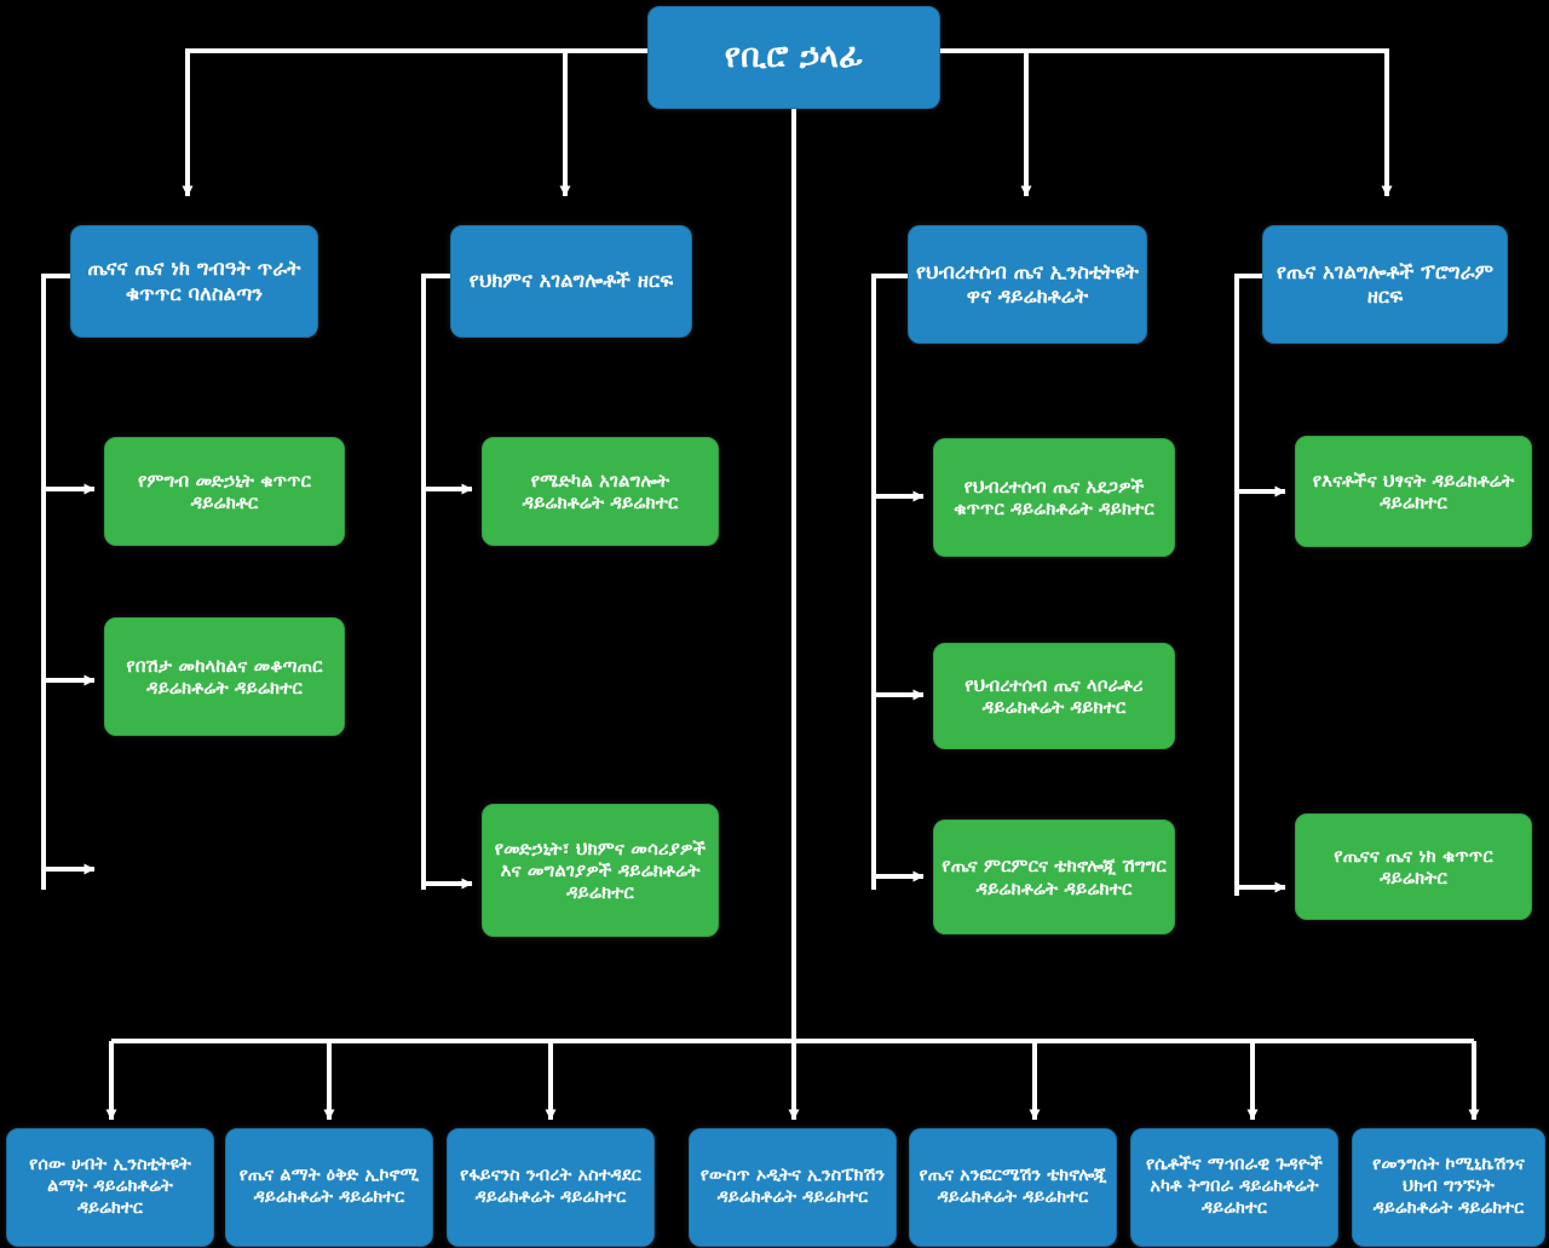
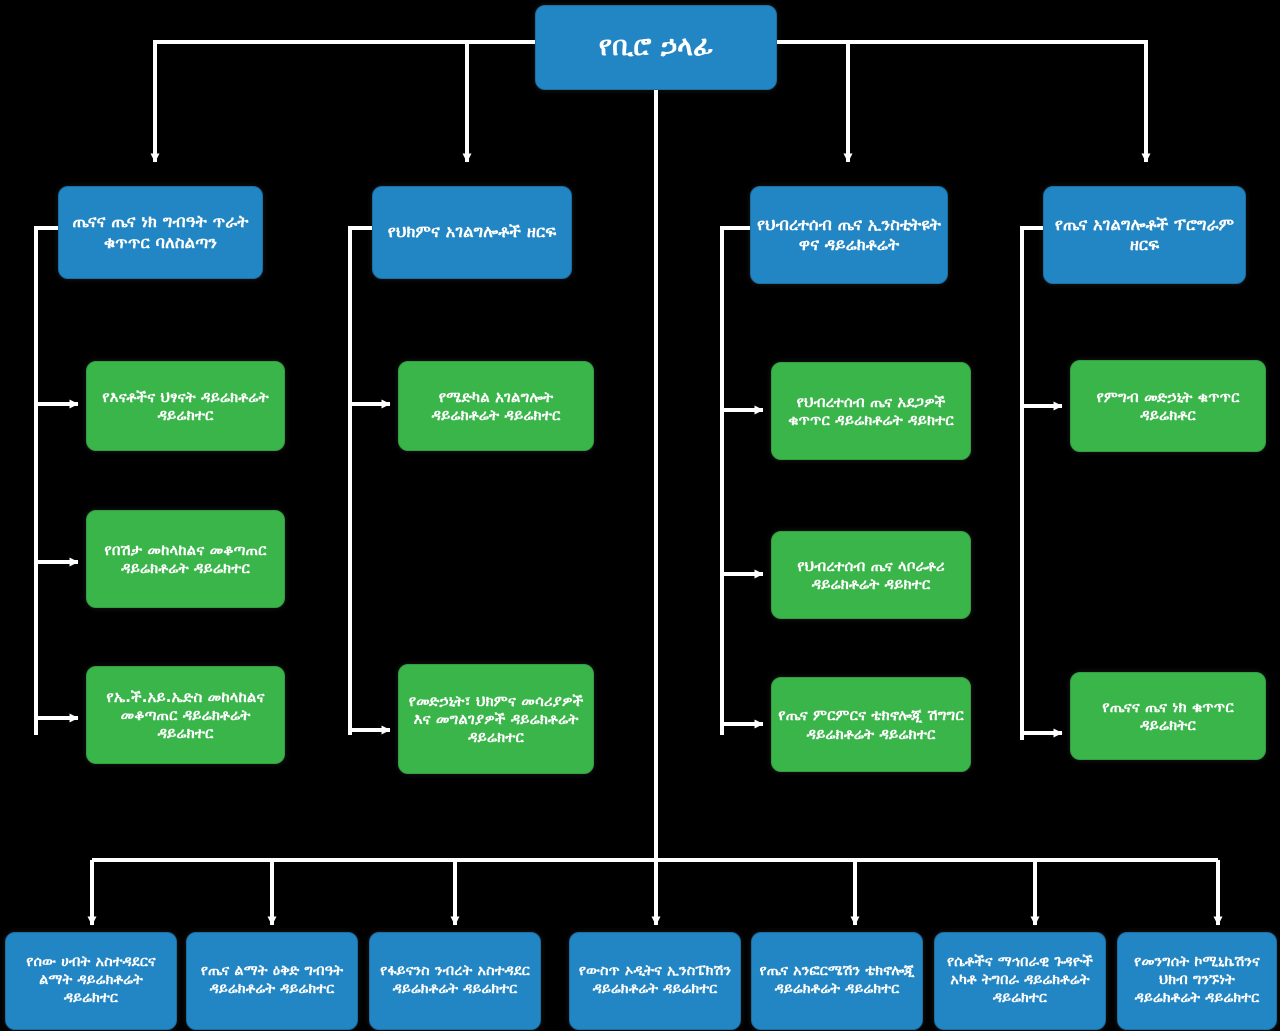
  የቢሮ ኃላፊ
  ጤናና ጤና ነክ ግብዓት ጥራት ቁጥጥር ባለስልጣን
  የህክምና አገልግሎቶች ዘርፍ
  የህብረተሰብ ጤና ኢንስቲትዩት ዋና ዳይሬክቶሬት
  የጤና አገልግሎቶች ፕሮግራም ዘርፍ
- የምግብ መድኃኒት ቁጥጥር ዳይሬክቶር
+ የእናቶችና ህፃናት ዳይሬክቶሬት ዳይሬክተር
  የበሽታ መከላከልና መቆጣጠር ዳይሬክቶሬት ዳይሬክተር
+ የኤ.ች.አይ.ኤድስ መከላከልና መቆጣጠር ዳይሬክቶሬት ዳይሬክተር
  የሜድካል አገልግሎት ዳይሬክቶሬት ዳይሬክተር
  የመድኃኒት፣ ህክምና መሳሪያዎች እና መግልገያዎች ዳይሬክቶሬት ዳይሬክተር
  የህብረተሰብ ጤና አደጋዎች ቁጥጥር ዳይሬክቶሬት ዳይክተር
  የህብረተሰብ ጤና ላቦራቶሪ ዳይሬክቶሬት ዳይክተር
  የጤና ምርምርና ቴክኖሎጂ ሽግግር ዳይሬክቶሬት ዳይሬክተር
- የእናቶችና ህፃናት ዳይሬክቶሬት ዳይሬክተር
+ የምግብ መድኃኒት ቁጥጥር ዳይሬክቶር
  የጤናና ጤና ነክ ቁጥጥር ዳይሬክትር
- የሰው ሀብት ኢንስቲትዩት ልማት ዳይሬክቶሬት ዳይሬክተር
+ የሰው ሀብት አስተዳደርና ልማት ዳይሬክቶሬት ዳይሬክተር
- የጤና ልማት ዕቅድ ኢኮኖሚ ዳይሬክቶሬት ዳይሬክተር
+ የጤና ልማት ዕቅድ ግብዓት ዳይሬክቶሬት ዳይሬክተር
  የፋይናንስ ንብረት አስተዳደር ዳይሬክቶሬት ዳይሬክተር
  የውስጥ ኦዲትና ኢንስፔክሽን ዳይሬክቶሬት ዳይሬክተር
  የጤና አንፎርሜሽን ቴክኖሎጂ ዳይሬክቶሬት ዳይሬክተር
  የሴቶችና ማኅበራዊ ጉዳዮች አካቶ ትግበራ ዳይሬክቶሬት ዳይሬክተር
  የመንግሰት ኮሚኒኬሽንና ህክብ ግንኙነት ዳይሬክቶሬት ዳይሬክተር
